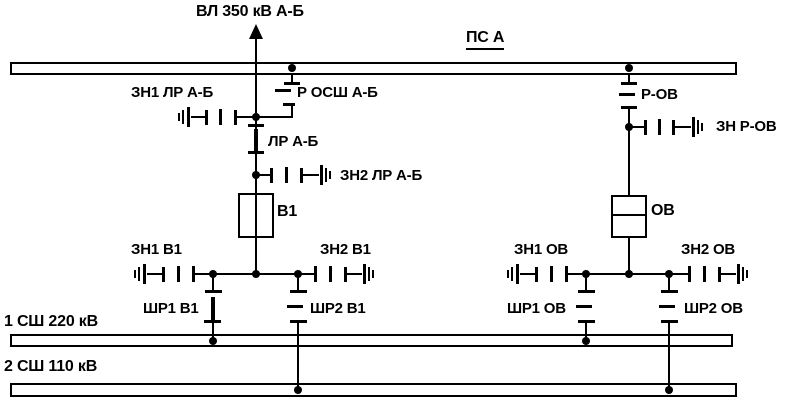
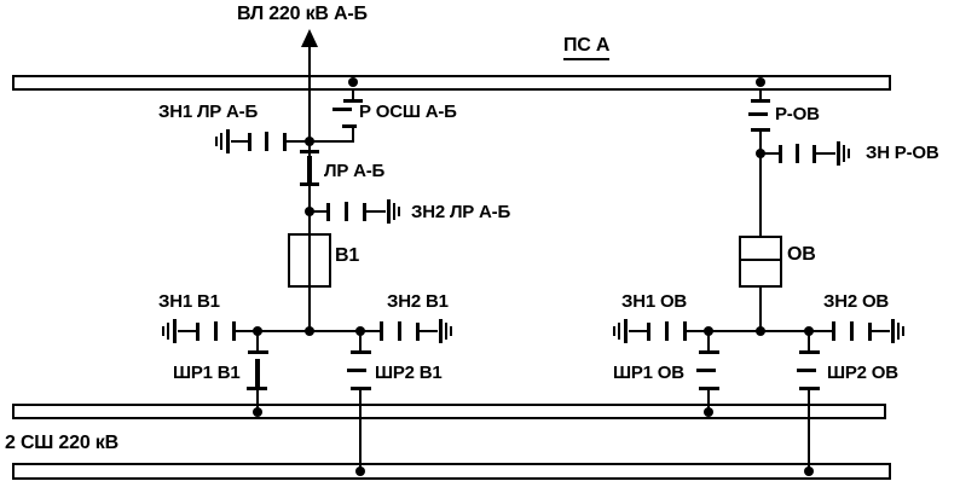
- ВЛ 350 кВ А-Б
+ ВЛ 220 кВ А-Б
  ПС А
  ЗН1 ЛР А-Б
  Р ОСШ А-Б
  ЛР А-Б
  ЗН2 ЛР А-Б
  В1
  Р-ОВ
  ЗН Р-ОВ
  ОВ
  ЗН1 В1
  ЗН2 В1
  ШР1 В1
  ШР2 В1
  ЗН1 ОВ
  ЗН2 ОВ
  ШР1 ОВ
  ШР2 ОВ
- 1 СШ 220 кВ
- 2 СШ 110 кВ
+ 2 СШ 220 кВ
